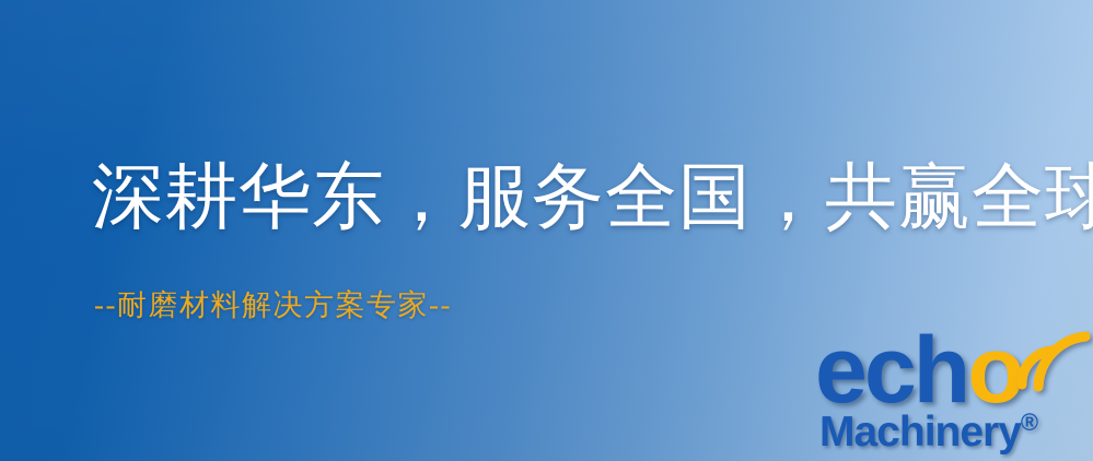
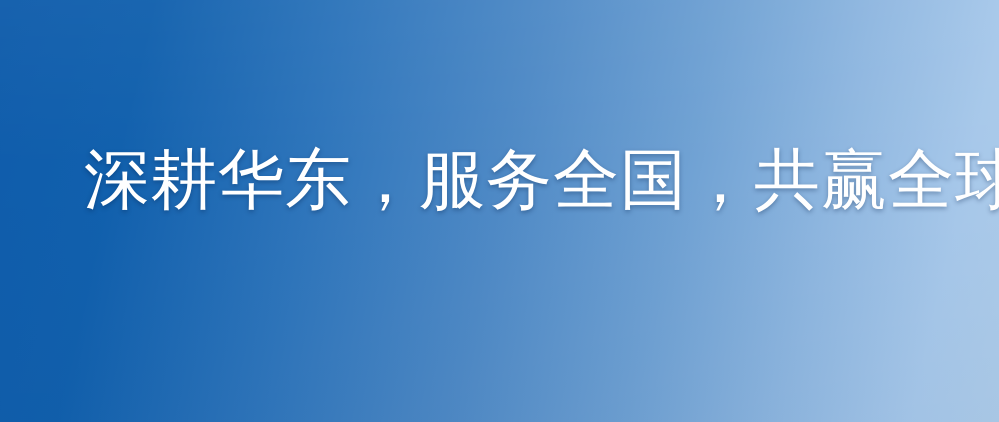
  深耕华东，服务全国，共赢全球
- --耐磨材料解决方案专家--
- echo
- Machinery®
